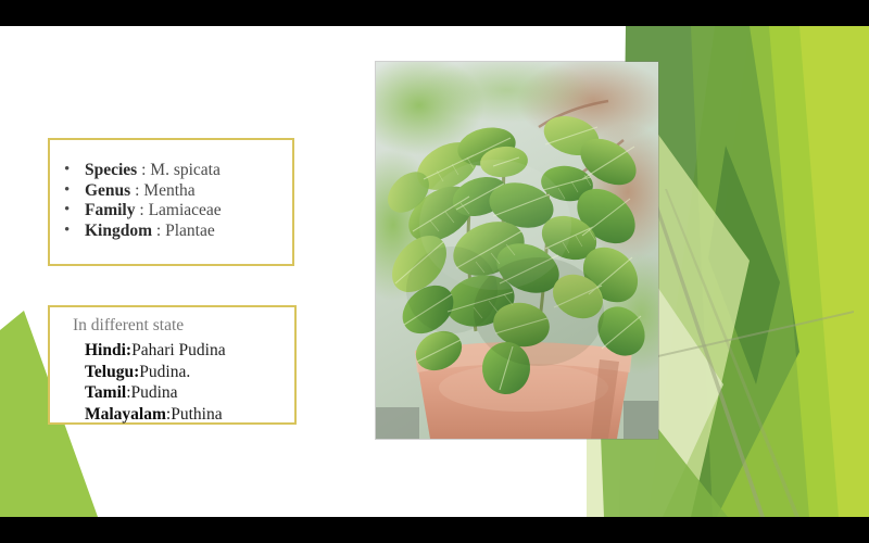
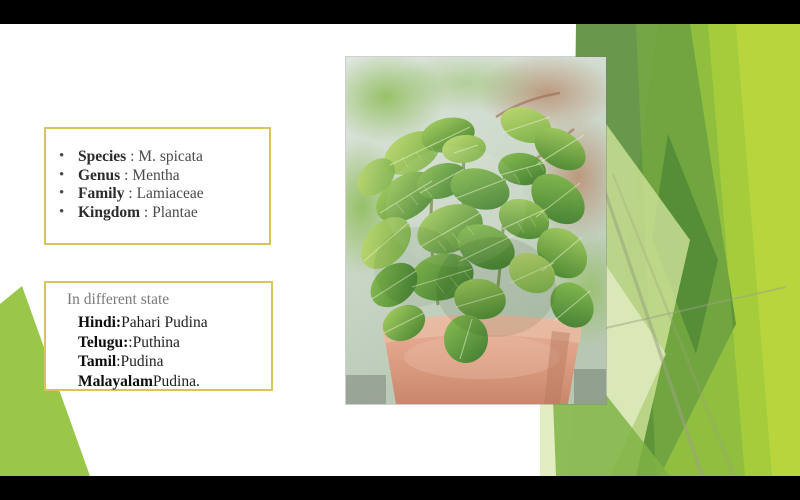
  •
  Species : M. spicata
  •
  Genus : Mentha
  •
  Family : Lamiaceae
  •
  Kingdom : Plantae
  In different state
  Hindi:Pahari Pudina
- Telugu:Pudina.
+ Telugu::Puthina
  Tamil:Pudina
- Malayalam:Puthina
+ MalayalamPudina.
